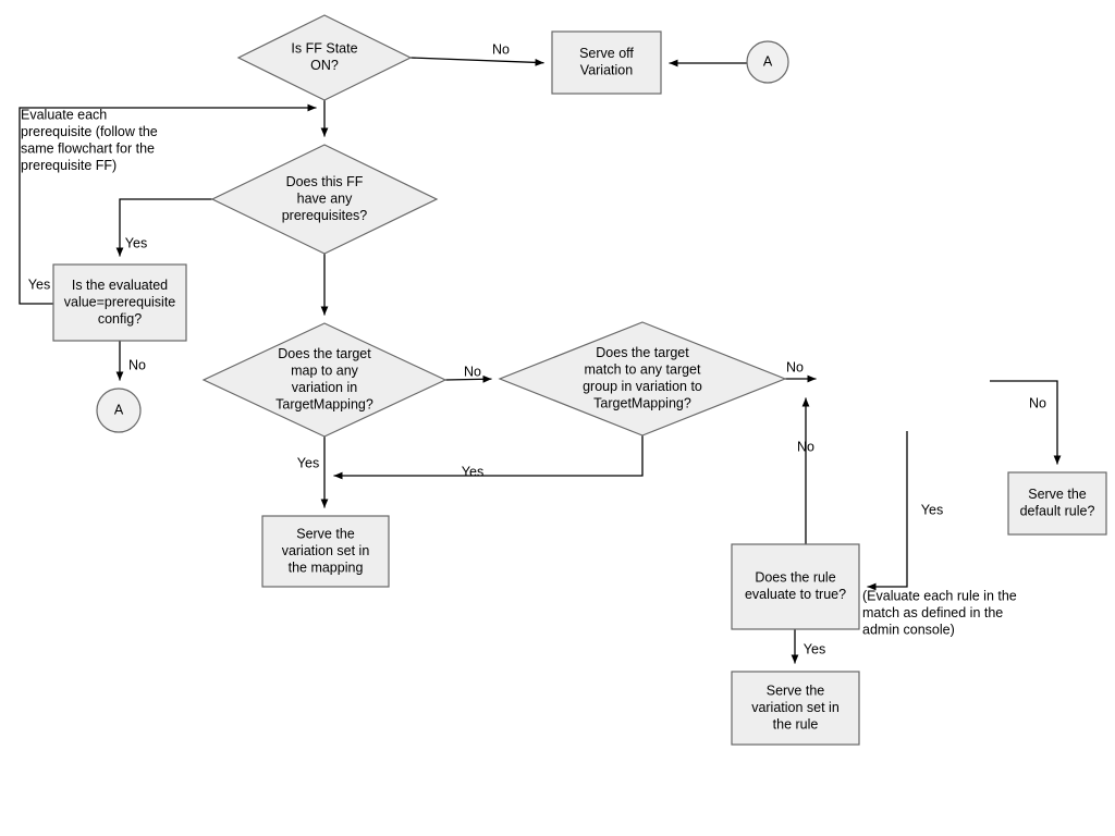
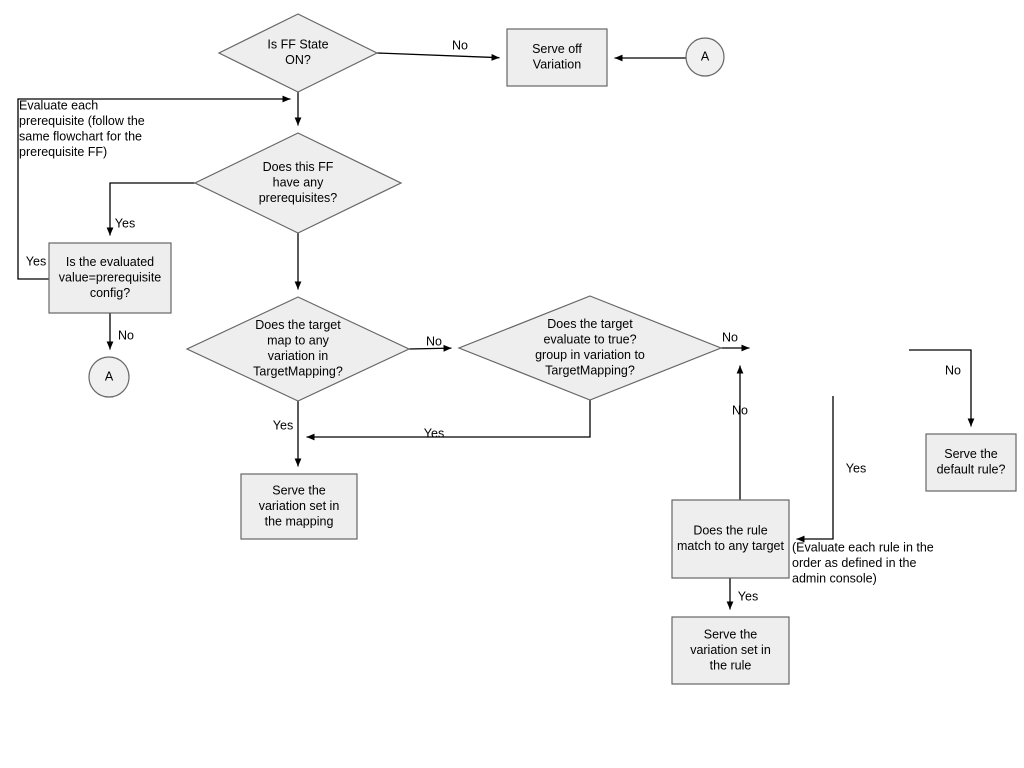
  No
  Yes
  Yes
  No
  No
  Yes
  Yes
  No
  No
  No
  Yes
  Yes
  Is FF State
  ON?
  Serve off
  Variation
  A
  Does this FF
  have any
  prerequisites?
  Is the evaluated
  value=prerequisite
  config?
  A
  Does the target
  map to any
  variation in
  TargetMapping?
  Does the target
- match to any target
+ evaluate to true?
  group in variation to
  TargetMapping?
  Serve the
  default rule?
  Serve the
  variation set in
  the mapping
  Does the rule
- evaluate to true?
+ match to any target
  Serve the
  variation set in
  the rule
  Evaluate each
  prerequisite (follow the
  same flowchart for the
  prerequisite FF)
  (Evaluate each rule in the
- match as defined in the
+ order as defined in the
  admin console)
